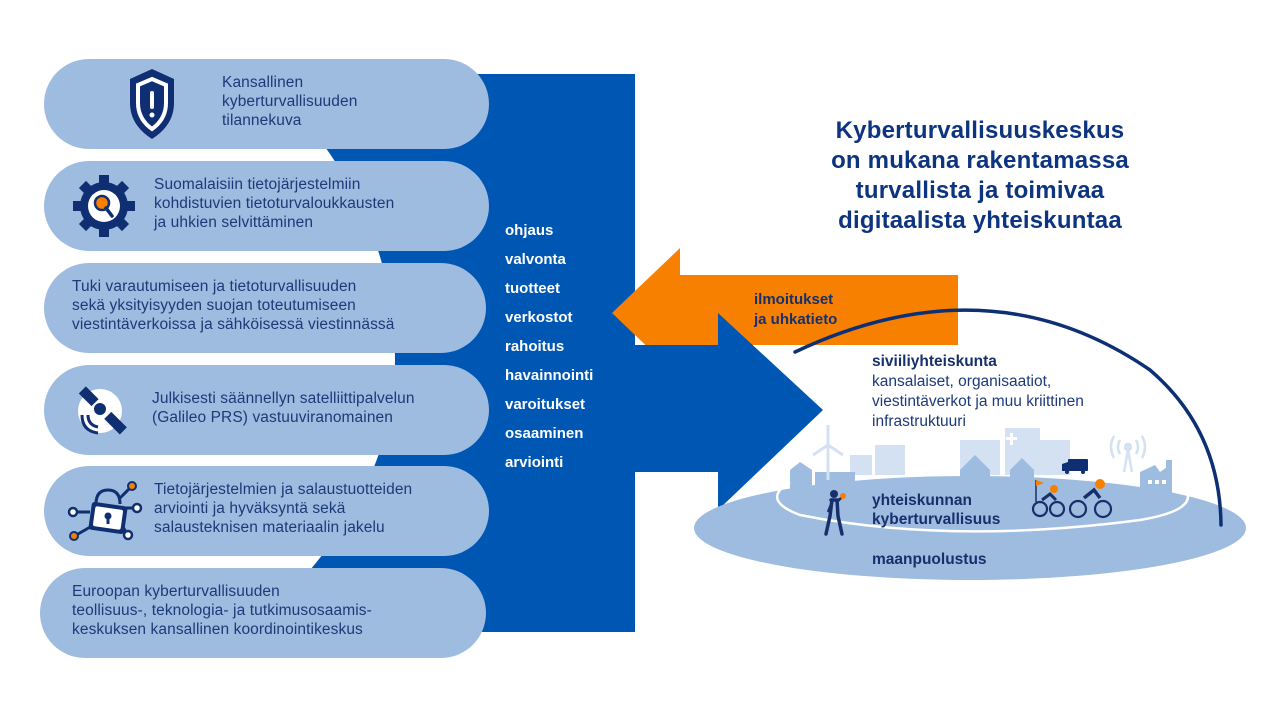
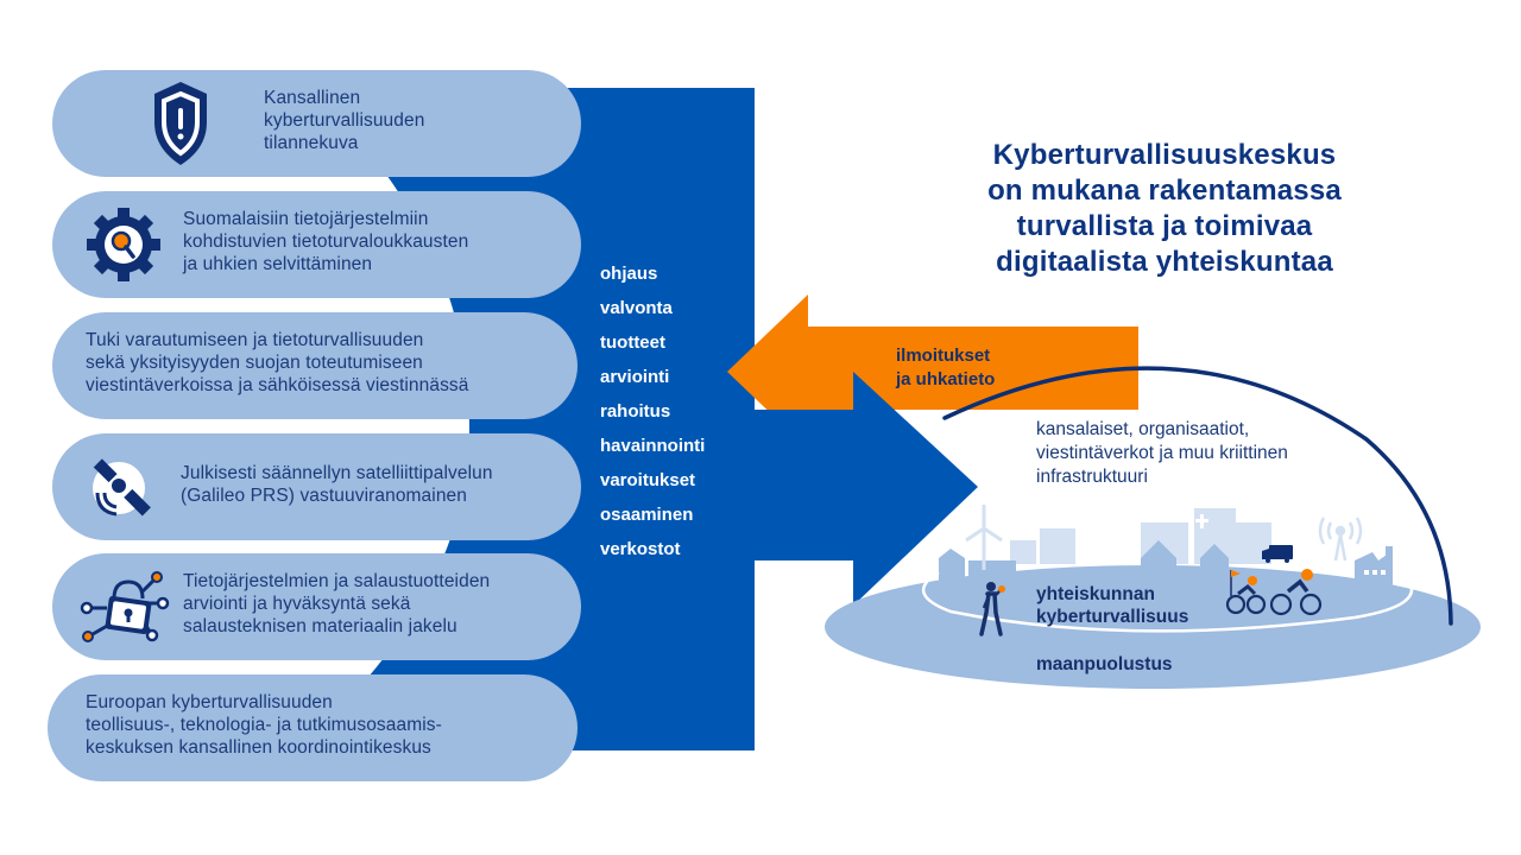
  Kansallinen
  kyberturvallisuuden
  tilannekuva
  Suomalaisiin tietojärjestelmiin
  kohdistuvien tietoturvaloukkausten
  ja uhkien selvittäminen
  Tuki varautumiseen ja tietoturvallisuuden
  sekä yksityisyyden suojan toteutumiseen
  viestintäverkoissa ja sähköisessä viestinnässä
  Julkisesti säännellyn satelliittipalvelun
  (Galileo PRS) vastuuviranomainen
  Tietojärjestelmien ja salaustuotteiden
  arviointi ja hyväksyntä sekä
  salausteknisen materiaalin jakelu
  Euroopan kyberturvallisuuden
  teollisuus-, teknologia- ja tutkimusosaamis-
  keskuksen kansallinen koordinointikeskus
  ohjaus
  valvonta
  tuotteet
- verkostot
+ arviointi
  rahoitus
  havainnointi
  varoitukset
  osaaminen
- arviointi
+ verkostot
  Kyberturvallisuuskeskus
  on mukana rakentamassa
  turvallista ja toimivaa
  digitaalista yhteiskuntaa
  ilmoitukset
  ja uhkatieto
- siviiliyhteiskunta
  kansalaiset, organisaatiot,
  viestintäverkot ja muu kriittinen
  infrastruktuuri
  yhteiskunnan
  kyberturvallisuus
  maanpuolustus
